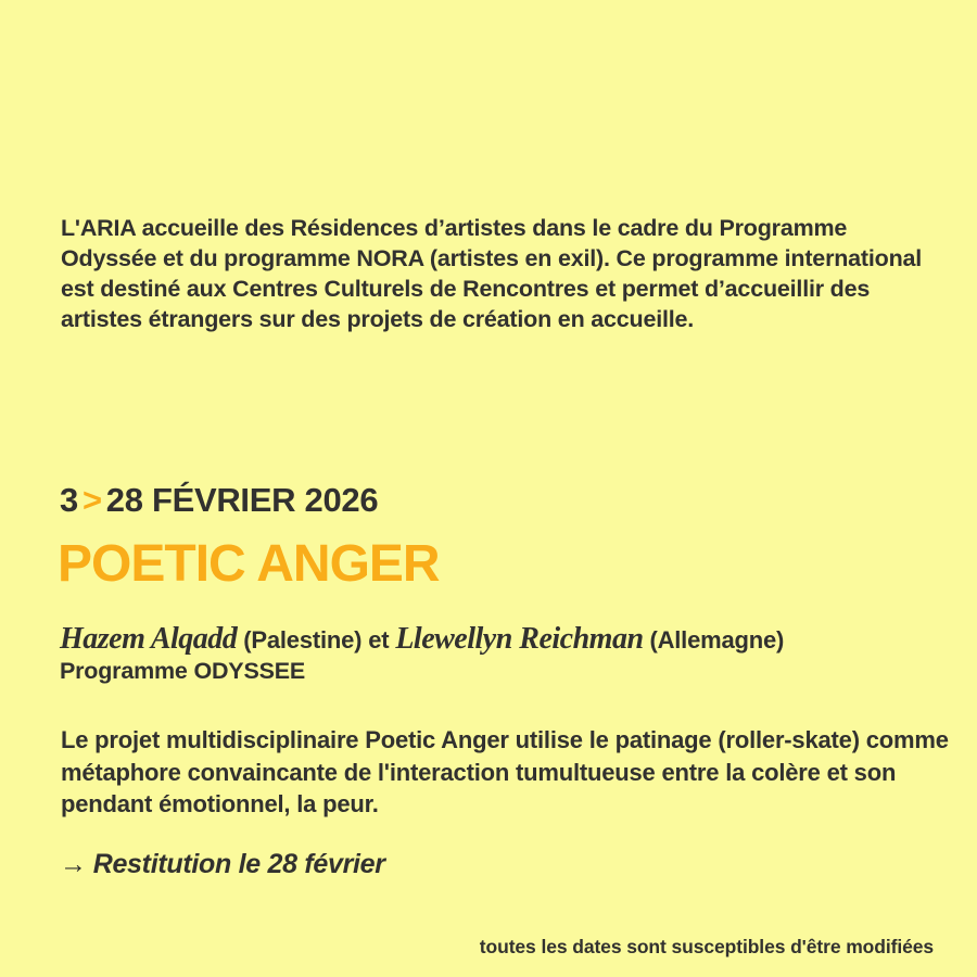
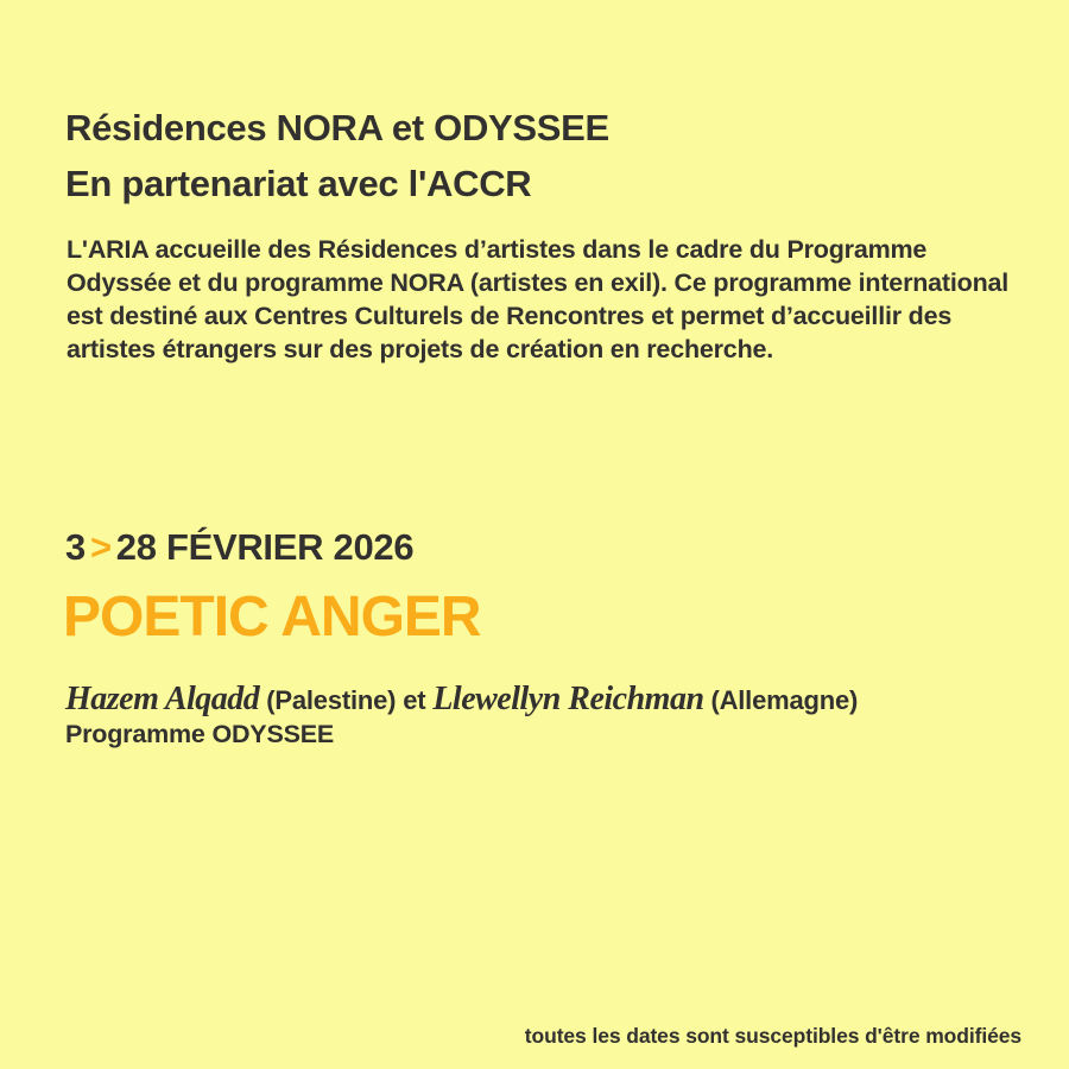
+ Résidences NORA et ODYSSEE
+ En partenariat avec l'ACCR
- L'ARIA accueille des Résidences d’artistes dans le cadre du Programme Odyssée et du programme NORA (artistes en exil). Ce programme international est destiné aux Centres Culturels de Rencontres et permet d’accueillir des artistes étrangers sur des projets de création en accueille.
+ L'ARIA accueille des Résidences d’artistes dans le cadre du Programme Odyssée et du programme NORA (artistes en exil). Ce programme international est destiné aux Centres Culturels de Rencontres et permet d’accueillir des artistes étrangers sur des projets de création en recherche.
  3>28 FÉVRIER 2026
  POETIC ANGER
  Hazem Alqadd (Palestine) et Llewellyn Reichman (Allemagne)
  Programme ODYSSEE
- Le projet multidisciplinaire Poetic Anger utilise le patinage (roller-skate) comme métaphore convaincante de l'interaction tumultueuse entre la colère et son pendant émotionnel, la peur.
- → Restitution le 28 février
  toutes les dates sont susceptibles d'être modifiées
